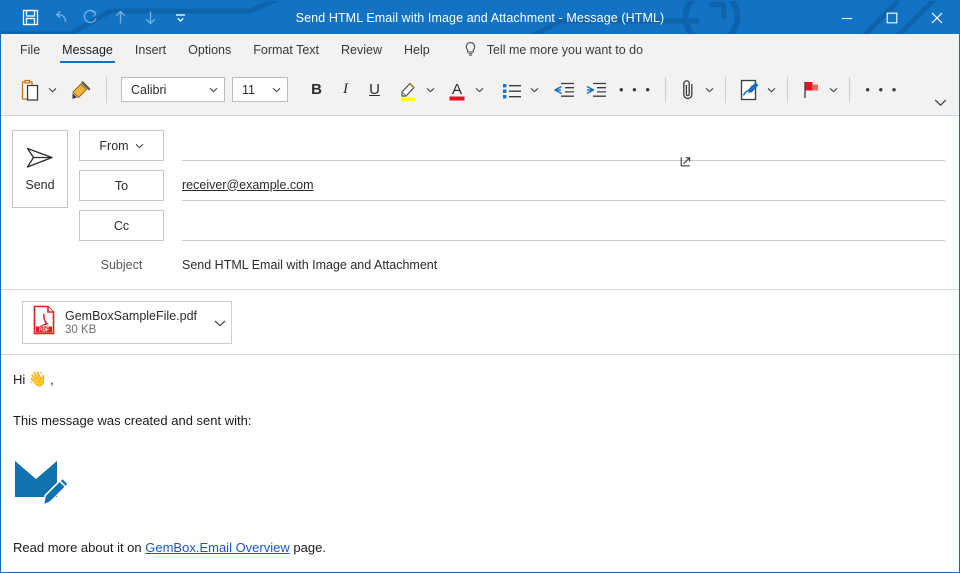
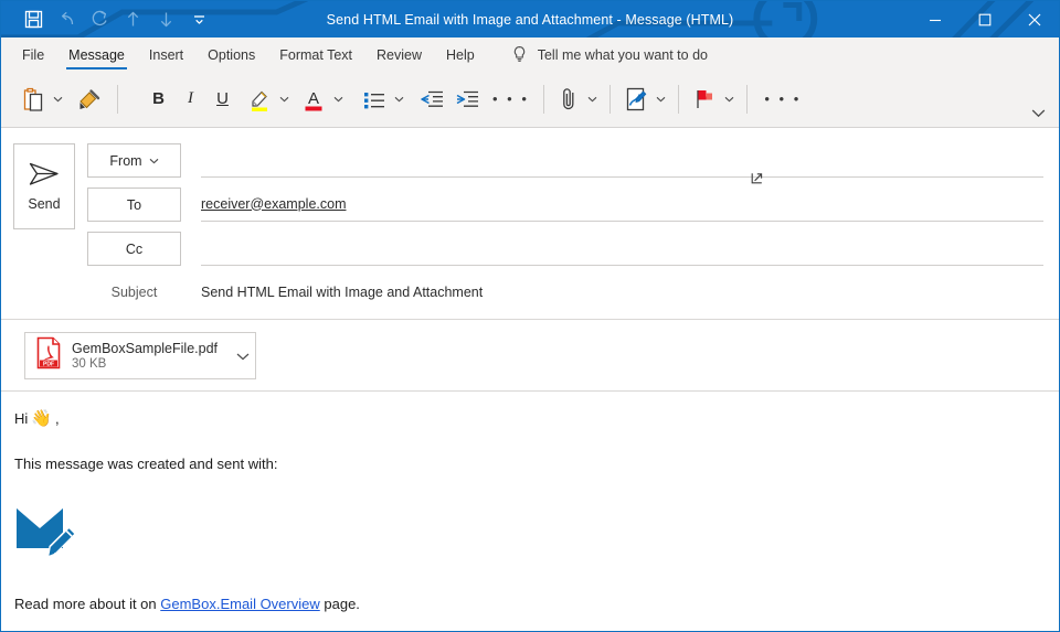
  Send HTML Email with Image and Attachment - Message (HTML)
  File
  Message
  Insert
  Options
  Format Text
  Review
  Help
- Tell me more you want to do
+ Tell me what you want to do
- Calibri
- 11
  B
  I
  U
  A
  • • •
  • • •
  Send
  From
  To
  receiver@example.com
  Cc
  Subject
  Send HTML Email with Image and Attachment
  GemBoxSampleFile.pdf
  30 KB
  Hi
  👋
  ,
  This message was created and sent with:
  Read more about it on GemBox.Email Overview page.
